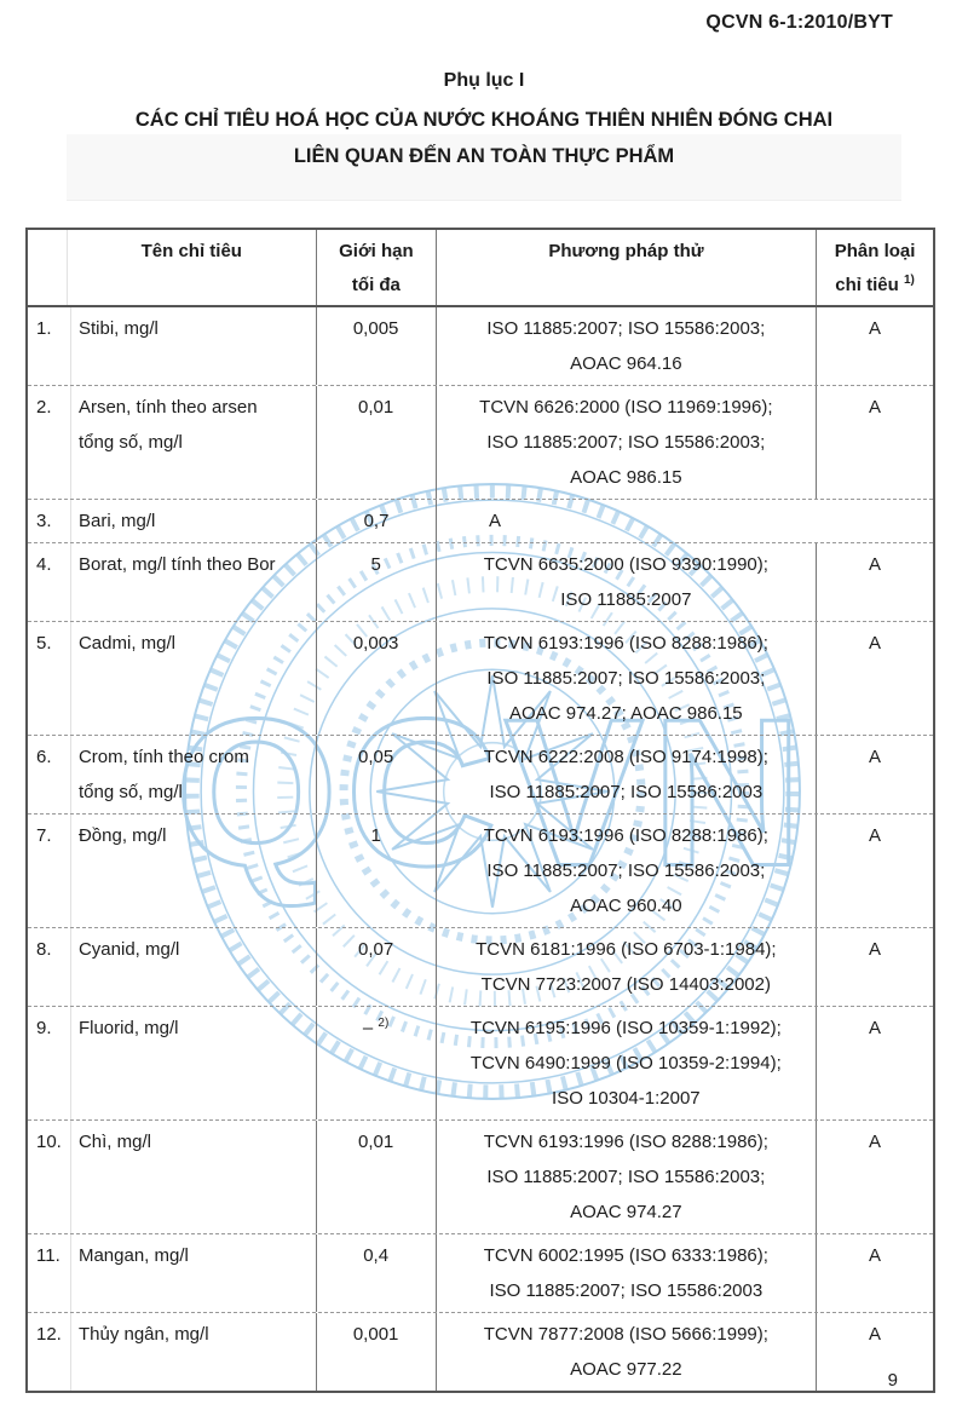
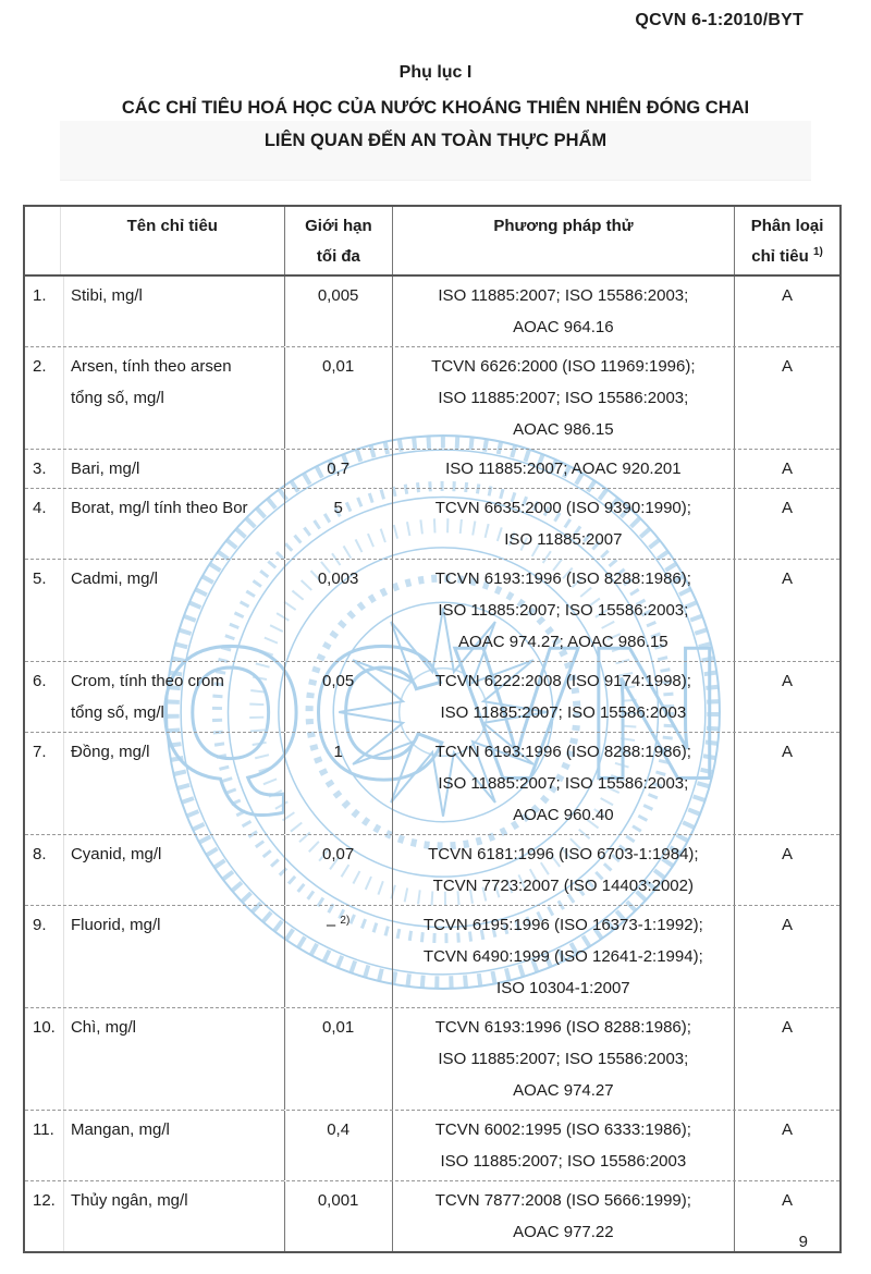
  QCVN 6-1:2010/BYT
  Phụ lục I
  CÁC CHỈ TIÊU HOÁ HỌC CỦA NƯỚC KHOÁNG THIÊN NHIÊN ĐÓNG CHAI
  LIÊN QUAN ĐẾN AN TOÀN THỰC PHẨM
  QCVN
  Tên chỉ tiêu
  Giới hạn
  tối đa
  Phương pháp thử
  Phân loại
  chỉ tiêu 1)
  1.
  Stibi, mg/l
  0,005
  ISO 11885:2007; ISO 15586:2003;
  AOAC 964.16
  A
  2.
  Arsen, tính theo arsen
  tổng số, mg/l
  0,01
  TCVN 6626:2000 (ISO 11969:1996);
  ISO 11885:2007; ISO 15586:2003;
  AOAC 986.15
  A
  3.
  Bari, mg/l
  0,7
+ ISO 11885:2007; AOAC 920.201
  A
  4.
  Borat, mg/l tính theo Bor
  5
  TCVN 6635:2000 (ISO 9390:1990);
  ISO 11885:2007
  A
  5.
  Cadmi, mg/l
  0,003
  TCVN 6193:1996 (ISO 8288:1986);
  ISO 11885:2007; ISO 15586:2003;
  AOAC 974.27; AOAC 986.15
  A
  6.
  Crom, tính theo crom
  tổng số, mg/l
  0,05
  TCVN 6222:2008 (ISO 9174:1998);
  ISO 11885:2007; ISO 15586:2003
  A
  7.
  Đồng, mg/l
  1
  TCVN 6193:1996 (ISO 8288:1986);
  ISO 11885:2007; ISO 15586:2003;
  AOAC 960.40
  A
  8.
  Cyanid, mg/l
  0,07
  TCVN 6181:1996 (ISO 6703-1:1984);
  TCVN 7723:2007 (ISO 14403:2002)
  A
  9.
  Fluorid, mg/l
  – 2)
- TCVN 6195:1996 (ISO 10359-1:1992);
+ TCVN 6195:1996 (ISO 16373-1:1992);
- TCVN 6490:1999 (ISO 10359-2:1994);
+ TCVN 6490:1999 (ISO 12641-2:1994);
  ISO 10304-1:2007
  A
  10.
  Chì, mg/l
  0,01
  TCVN 6193:1996 (ISO 8288:1986);
  ISO 11885:2007; ISO 15586:2003;
  AOAC 974.27
  A
  11.
  Mangan, mg/l
  0,4
  TCVN 6002:1995 (ISO 6333:1986);
  ISO 11885:2007; ISO 15586:2003
  A
  12.
  Thủy ngân, mg/l
  0,001
  TCVN 7877:2008 (ISO 5666:1999);
  AOAC 977.22
  A
  9
